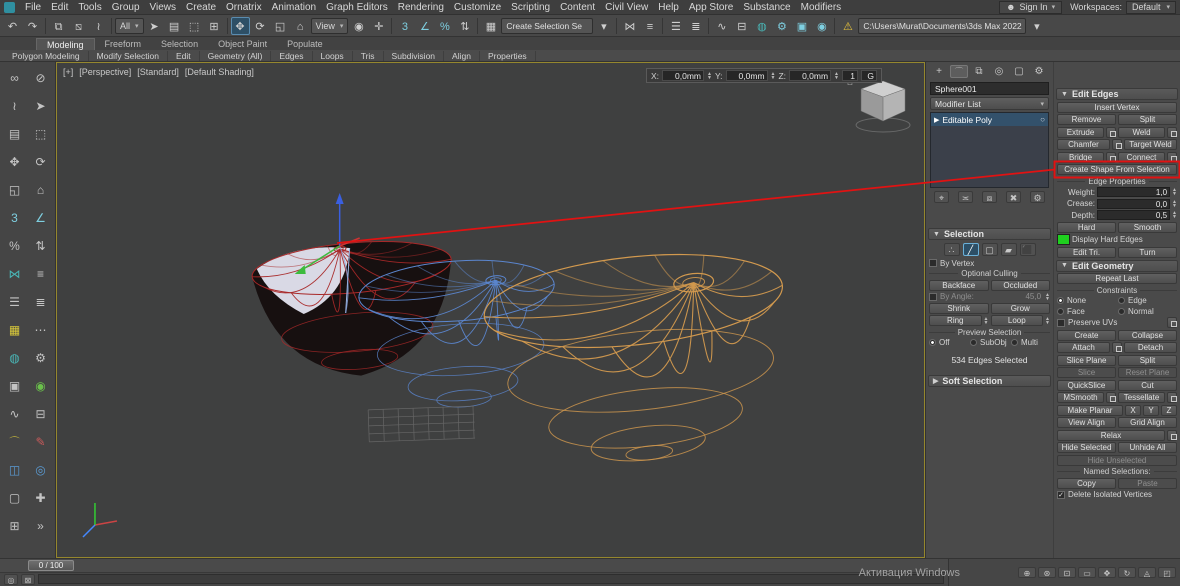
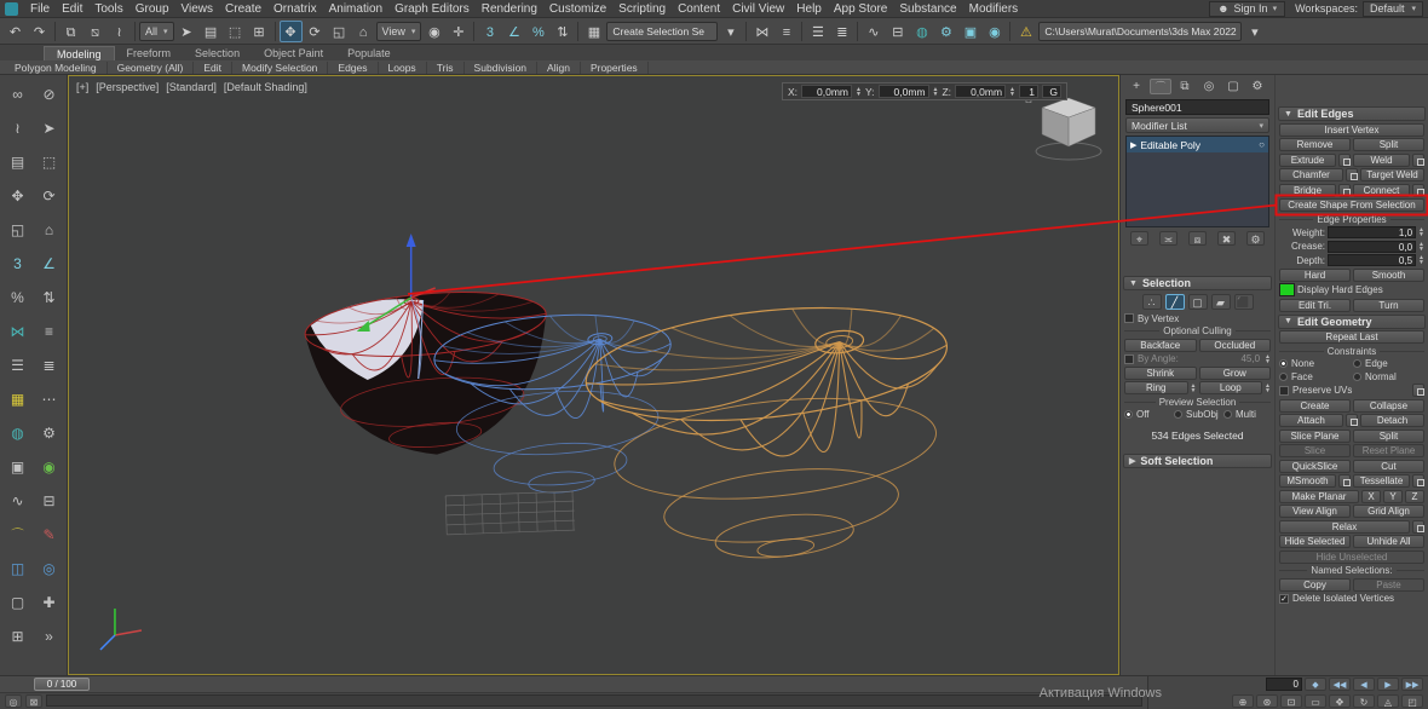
  File
  Edit
  Tools
  Group
  Views
  Create
  Ornatrix
  Animation
  Graph Editors
  Rendering
  Customize
  Scripting
  Content
  Civil View
  Help
  App Store
  Substance
  Modifiers
  ☻
  Sign In
  Workspaces:
  Default
  ↶
  ↷
  ⧉
  ⧅
  ≀
  All
  ➤
  ▤
  ⬚
  ⊞
  ✥
  ⟳
  ◱
  ⌂
  View
  ◉
  ✛
  3
  ∠
  %
  ⇅
  ▦
  Create Selection Se
  ▾
  ⋈
  ≡
  ☰
  ≣
  ∿
  ⊟
  ◍
  ⚙
  ▣
  ◉
  ⚠
  C:\Users\Murat\Documents\3ds Max 2022
  ▾
  Modeling
  Freeform
  Selection
  Object Paint
  Populate
  Polygon Modeling
- Modify Selection
+ Geometry (All)
  Edit
- Geometry (All)
+ Modify Selection
  Edges
  Loops
  Tris
  Subdivision
  Align
  Properties
  ∞
  ⊘
  ≀
  ➤
  ▤
  ⬚
  ✥
  ⟳
  ◱
  ⌂
  3
  ∠
  %
  ⇅
  ⋈
  ≡
  ☰
  ≣
  ▦
  ⋯
  ◍
  ⚙
  ▣
  ◉
  ∿
  ⊟
  ⌒
  ✎
  ◫
  ◎
  ▢
  ✚
  ⊞
  »
  [+]
  [Perspective]
  [Standard]
  [Default Shading]
  X:
  0,0mm
  Y:
  0,0mm
  Z:
  0,0mm
  1
  G
  +
  ⌒
  ⧉
  ◎
  ▢
  ⚙
  Sphere001
  Modifier List
  Editable Poly
  ○
  ⌖
  ≍
  ⧈
  ✖
  ⚙
  Selection
  ∴
  ╱
  ▢
  ▰
  ⬛
  By Vertex
  Optional Culling
  Backface
  Occluded
  By Angle:
  45,0
  Shrink
  Grow
  Ring
  Loop
  Preview Selection
  Off
  SubObj
  Multi
  534 Edges Selected
  Soft Selection
  Edit Edges
  Insert Vertex
  Remove
  Split
  Extrude
  Weld
  Chamfer
  Target Weld
  Bridge
  Connect
  Create Shape From Selection
  Edge Properties
  Weight:
  1,0
  Crease:
  0,0
  Depth:
  0,5
  Hard
  Smooth
  Display Hard Edges
  Edit Tri.
  Turn
  Edit Geometry
  Repeat Last
  Constraints
  None
  Edge
  Face
  Normal
  Preserve UVs
  Create
  Collapse
  Attach
  Detach
  Slice Plane
  Split
  Slice
  Reset Plane
  QuickSlice
  Cut
  MSmooth
  Tessellate
  Make Planar
  X
  Y
  Z
  View Align
  Grid Align
  Relax
  Hide Selected
  Unhide All
  Hide Unselected
  Named Selections:
  Copy
  Paste
  Delete Isolated Vertices
  0 / 100
  ◎
  ⊠
+ 0
  ⊕
  ⊛
  ⊡
  ▭
  ✥
  ↻
  ◬
  ◰
  Активация Windows
